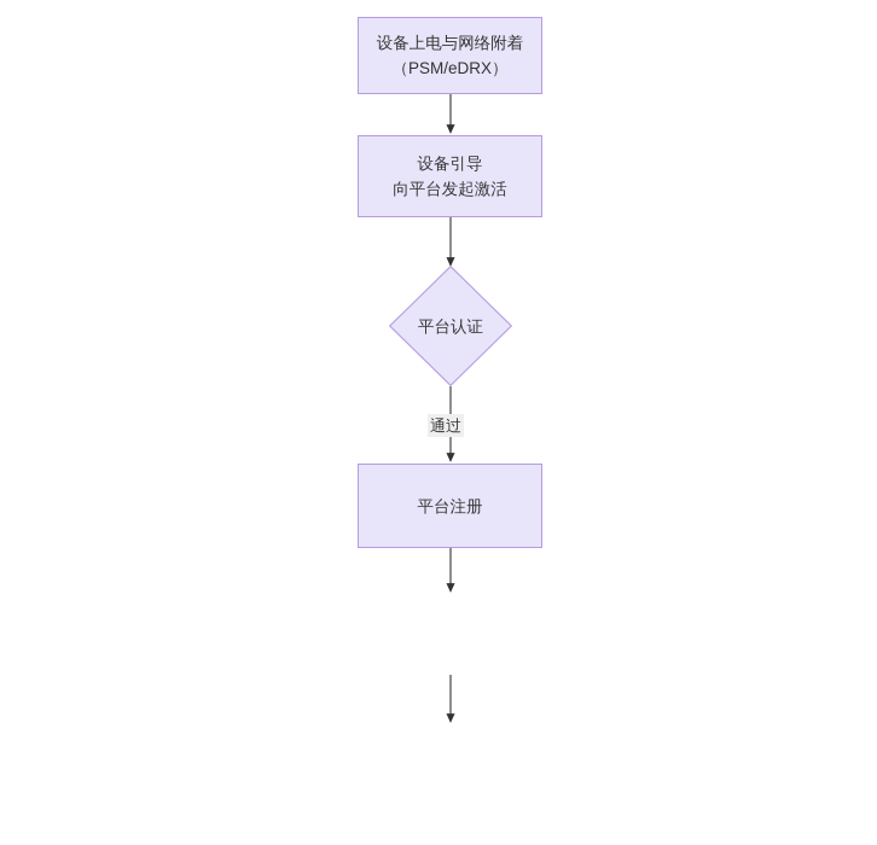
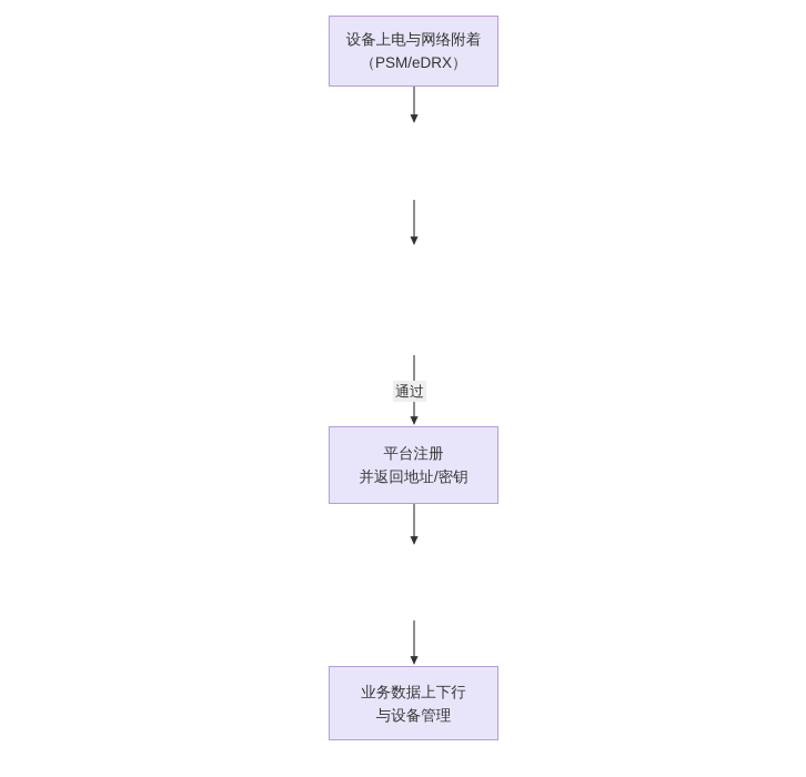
  设备上电与网络附着
  （PSM/eDRX）
- 设备引导
- 向平台发起激活
- 平台认证
  通过
  平台注册
+ 并返回地址/密钥
+ 业务数据上下行
+ 与设备管理
